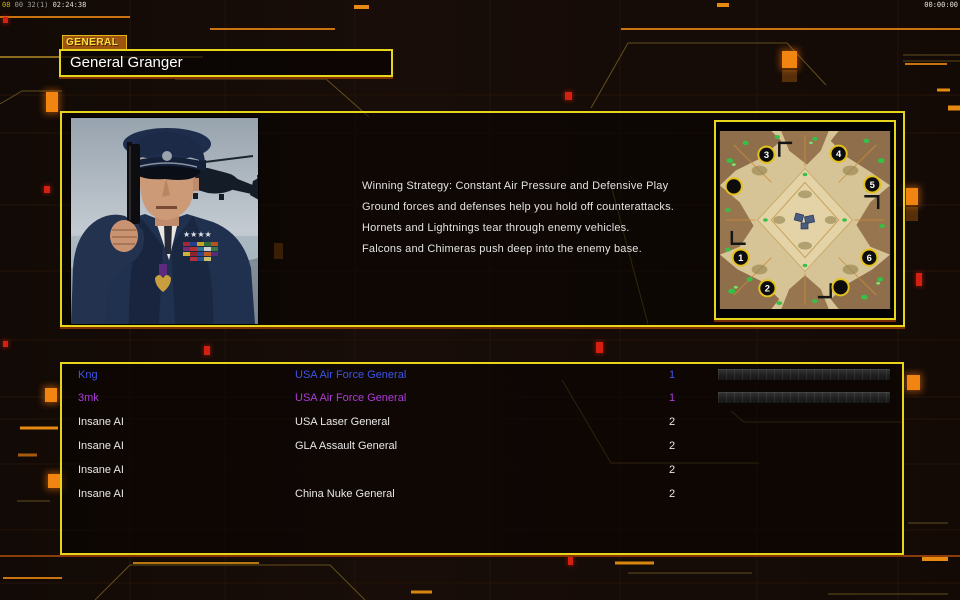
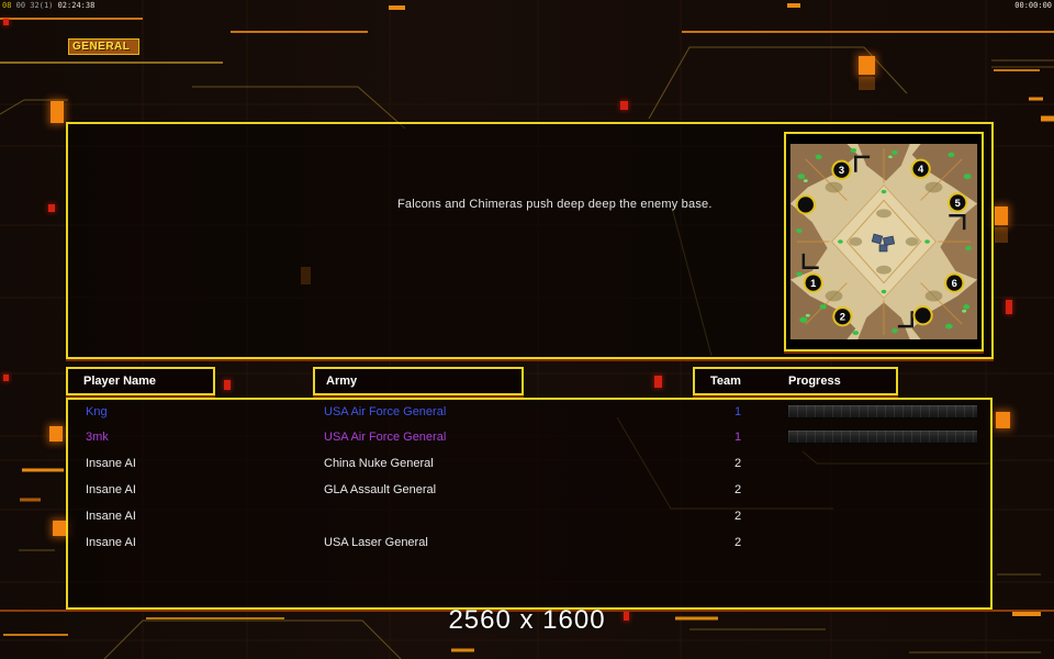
  08 00 32(1) 02:24:38
  00:00:00
  GENERAL
- General Granger
- ★★★★
- Winning Strategy: Constant Air Pressure and Defensive Play
- Ground forces and defenses help you hold off counterattacks.
- Hornets and Lightnings tear through enemy vehicles.
- Falcons and Chimeras push deep into the enemy base.
+ Falcons and Chimeras push deep deep the enemy base.
  1
  2
  3
  4
  5
  6
+ Player Name
+ Army
+ Team
+ Progress
  Kng
  USA Air Force General
  1
  3mk
  USA Air Force General
  1
  Insane AI
- USA Laser General
+ China Nuke General
  2
  Insane AI
  GLA Assault General
  2
  Insane AI
  2
  Insane AI
- China Nuke General
+ USA Laser General
  2
+ 2560 x 1600
